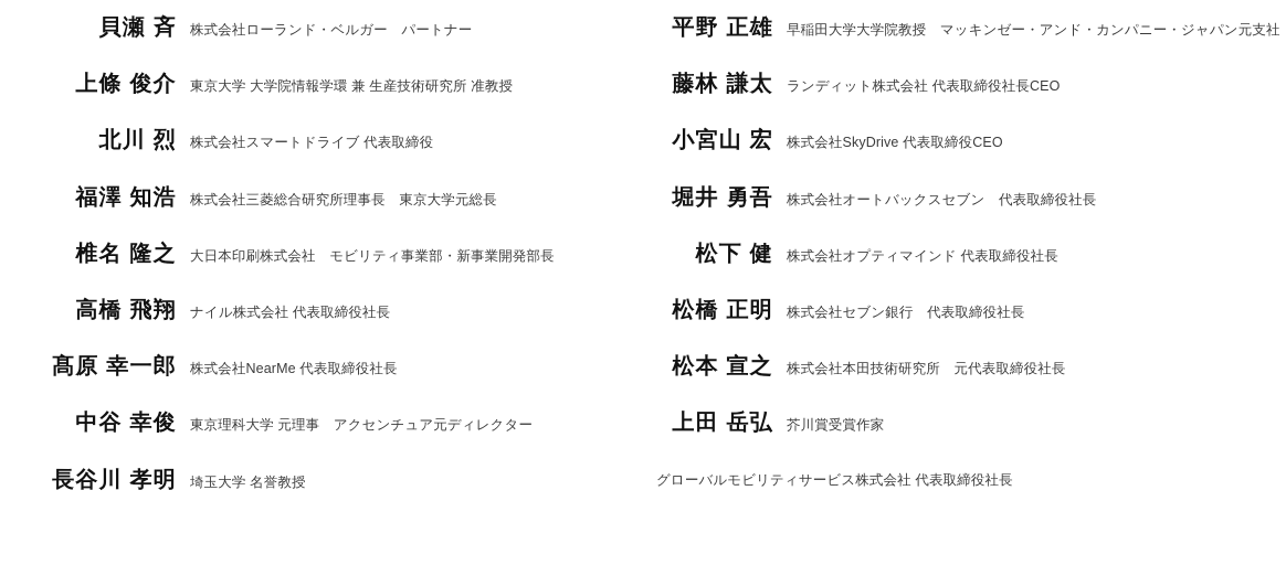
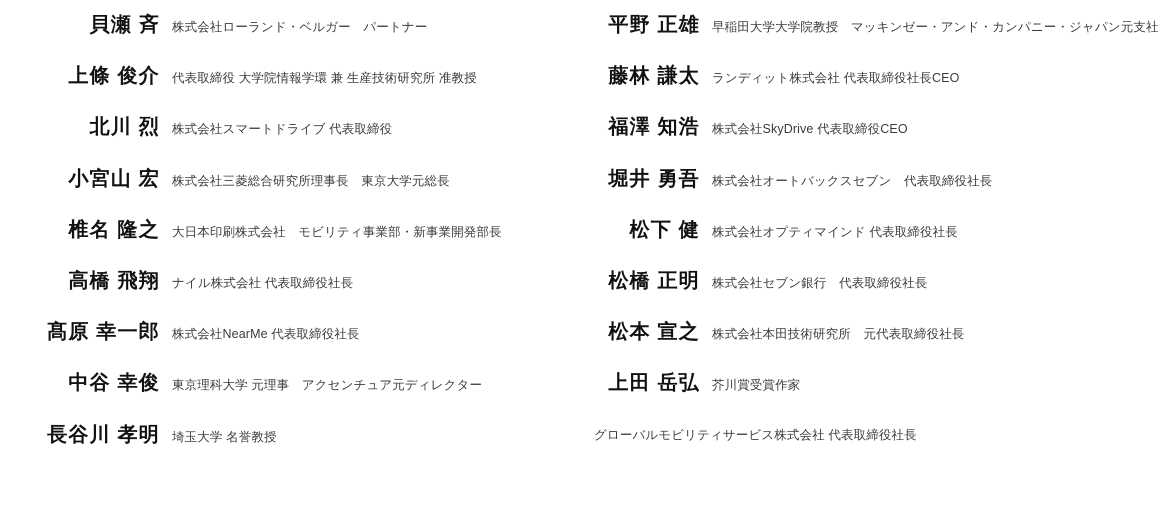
  貝瀬 斉
  株式会社ローランド・ベルガー パートナー
  平野 正雄
  早稲田大学大学院教授 マッキンゼー・アンド・カンパニー・ジャパン元支社
  上條 俊介
- 東京大学 大学院情報学環 兼 生産技術研究所 准教授
+ 代表取締役 大学院情報学環 兼 生産技術研究所 准教授
  藤林 謙太
  ランディット株式会社 代表取締役社長CEO
  北川 烈
  株式会社スマートドライブ 代表取締役
- 小宮山 宏
+ 福澤 知浩
  株式会社SkyDrive 代表取締役CEO
- 福澤 知浩
+ 小宮山 宏
  株式会社三菱総合研究所理事長 東京大学元総長
  堀井 勇吾
  株式会社オートバックスセブン 代表取締役社長
  椎名 隆之
  大日本印刷株式会社 モビリティ事業部・新事業開発部長
  松下 健
  株式会社オプティマインド 代表取締役社長
  高橋 飛翔
  ナイル株式会社 代表取締役社長
  松橋 正明
  株式会社セブン銀行 代表取締役社長
  髙原 幸一郎
  株式会社NearMe 代表取締役社長
  松本 宣之
  株式会社本田技術研究所 元代表取締役社長
  中谷 幸俊
  東京理科大学 元理事 アクセンチュア元ディレクター
  上田 岳弘
  芥川賞受賞作家
  長谷川 孝明
  埼玉大学 名誉教授
  グローバルモビリティサービス株式会社 代表取締役社長
